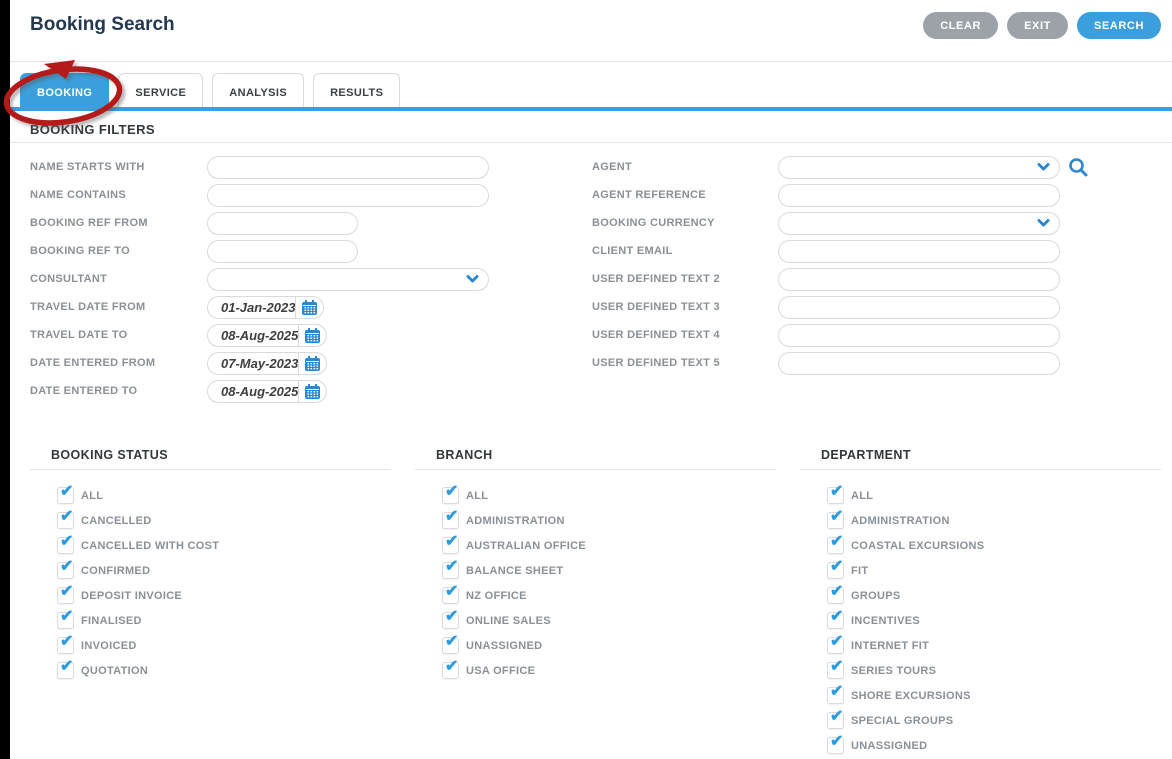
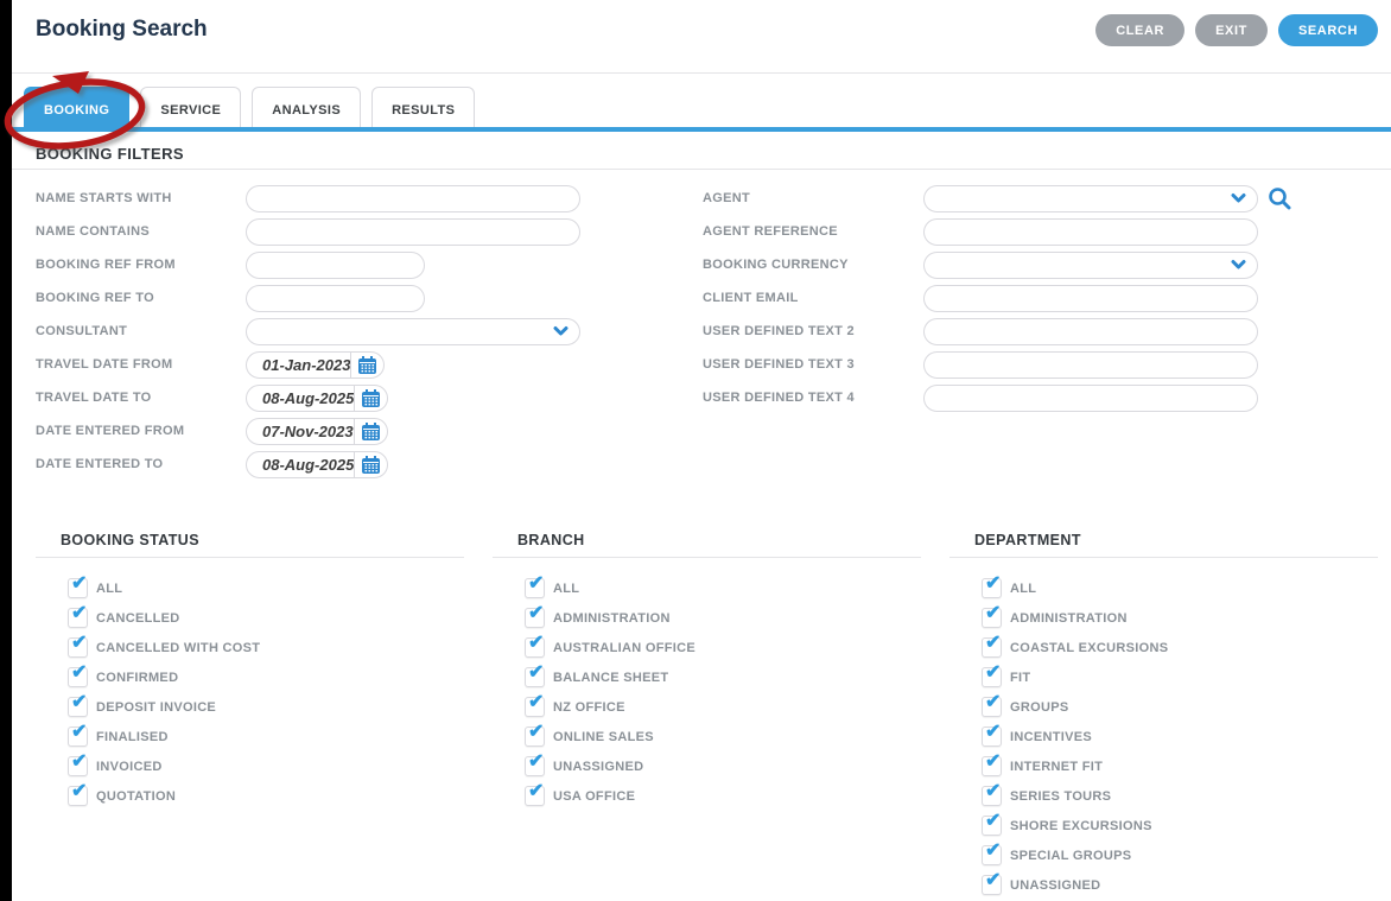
  Booking Search
  CLEAR
  EXIT
  SEARCH
  BOOKING
  SERVICE
  ANALYSIS
  RESULTS
  BOOKING FILTERS
  NAME STARTS WITH
  NAME CONTAINS
  BOOKING REF FROM
  BOOKING REF TO
  CONSULTANT
  TRAVEL DATE FROM
  01-Jan-2023
  TRAVEL DATE TO
  08-Aug-2025
  DATE ENTERED FROM
- 07-May-2023
+ 07-Nov-2023
  DATE ENTERED TO
  08-Aug-2025
  AGENT
  AGENT REFERENCE
  BOOKING CURRENCY
  CLIENT EMAIL
  USER DEFINED TEXT 2
  USER DEFINED TEXT 3
  USER DEFINED TEXT 4
- USER DEFINED TEXT 5
  BOOKING STATUS
  ✔
  ALL
  ✔
  CANCELLED
  ✔
  CANCELLED WITH COST
  ✔
  CONFIRMED
  ✔
  DEPOSIT INVOICE
  ✔
  FINALISED
  ✔
  INVOICED
  ✔
  QUOTATION
  BRANCH
  ✔
  ALL
  ✔
  ADMINISTRATION
  ✔
  AUSTRALIAN OFFICE
  ✔
  BALANCE SHEET
  ✔
  NZ OFFICE
  ✔
  ONLINE SALES
  ✔
  UNASSIGNED
  ✔
  USA OFFICE
  DEPARTMENT
  ✔
  ALL
  ✔
  ADMINISTRATION
  ✔
  COASTAL EXCURSIONS
  ✔
  FIT
  ✔
  GROUPS
  ✔
  INCENTIVES
  ✔
  INTERNET FIT
  ✔
  SERIES TOURS
  ✔
  SHORE EXCURSIONS
  ✔
  SPECIAL GROUPS
  ✔
  UNASSIGNED
